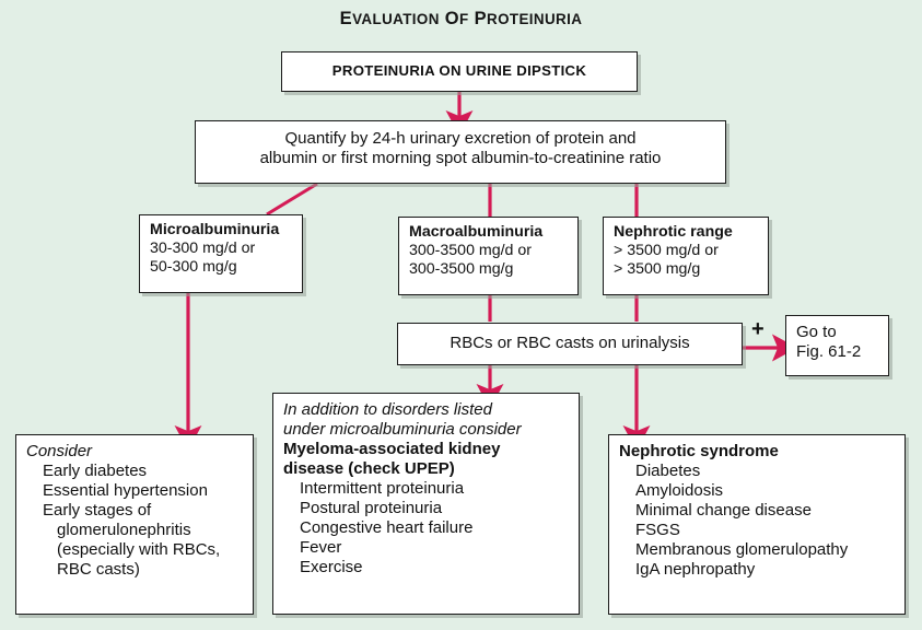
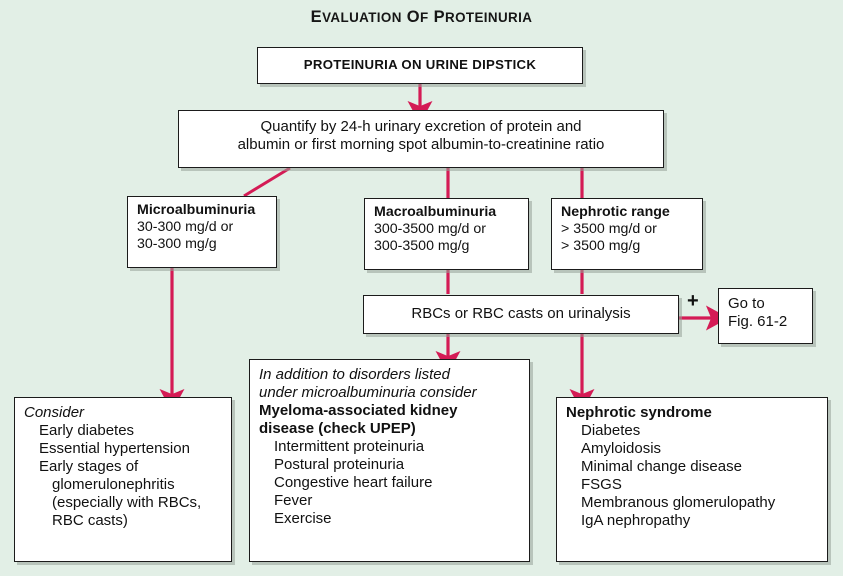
  EVALUATION OF PROTEINURIA
  PROTEINURIA ON URINE DIPSTICK
  Quantify by 24-h urinary excretion of protein and
  albumin or first morning spot albumin-to-creatinine ratio
  Microalbuminuria
  30-300 mg/d or
- 50-300 mg/g
+ 30-300 mg/g
  Macroalbuminuria
  300-3500 mg/d or
  300-3500 mg/g
  Nephrotic range
  > 3500 mg/d or
  > 3500 mg/g
  RBCs or RBC casts on urinalysis
  +
  Go to
  Fig. 61-2
  Consider
  Early diabetes
  Essential hypertension
  Early stages of
  glomerulonephritis
  (especially with RBCs,
  RBC casts)
  In addition to disorders listed
  under microalbuminuria consider
  Myeloma-associated kidney
  disease (check UPEP)
  Intermittent proteinuria
  Postural proteinuria
  Congestive heart failure
  Fever
  Exercise
  Nephrotic syndrome
  Diabetes
  Amyloidosis
  Minimal change disease
  FSGS
  Membranous glomerulopathy
  IgA nephropathy
